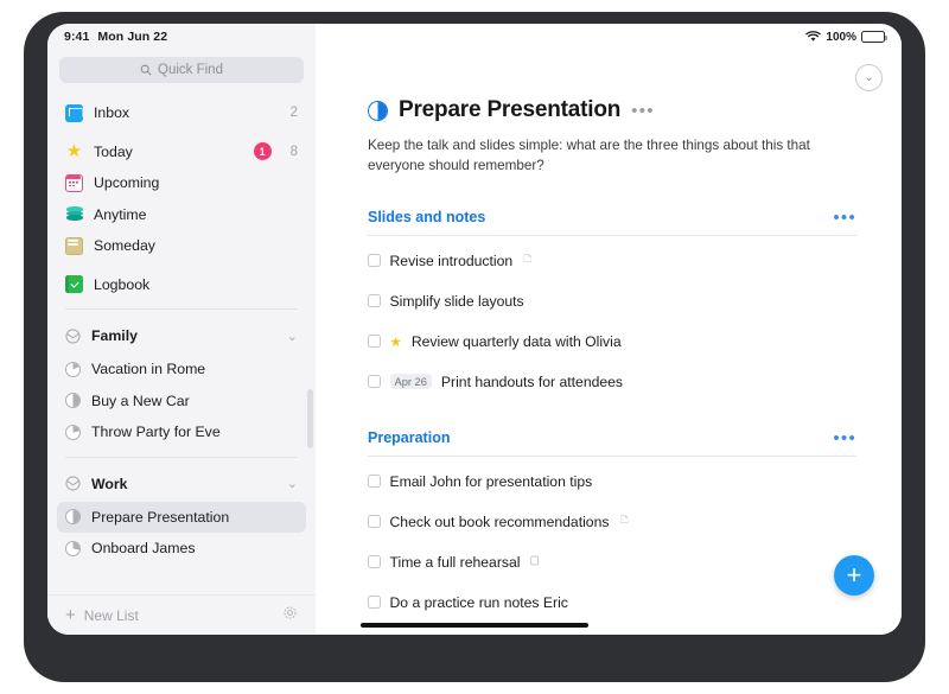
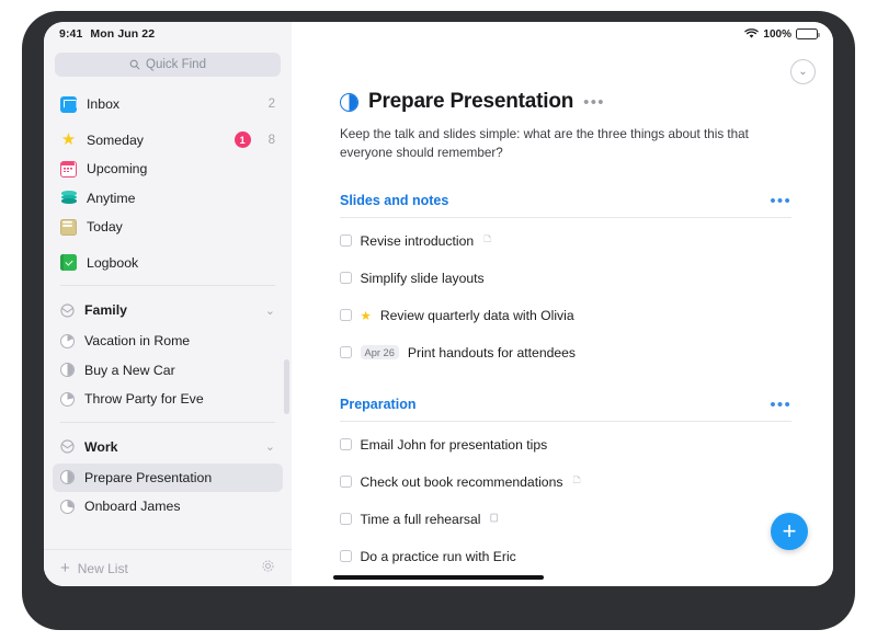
  9:41
  Mon Jun 22
  100%
  Quick Find
  Inbox
  2
  ★
- Today
+ Someday
  1
  8
  Upcoming
  Anytime
- Someday
+ Today
  Logbook
  Family
  ⌄
  Vacation in Rome
  Buy a New Car
  Throw Party for Eve
  Work
  ⌄
  Prepare Presentation
  Onboard James
  +
  New List
  ⌄
  Prepare Presentation
  •••
  Keep the talk and slides simple: what are the three things about this that everyone should remember?
  Slides and notes
  •••
  Revise introduction
  🗅
  Simplify slide layouts
  ★
  Review quarterly data with Olivia
  Apr 26
  Print handouts for attendees
  Preparation
  •••
  Email John for presentation tips
  Check out book recommendations
  🗅
  Time a full rehearsal
- Do a practice run notes Eric
+ Do a practice run with Eric
  +
